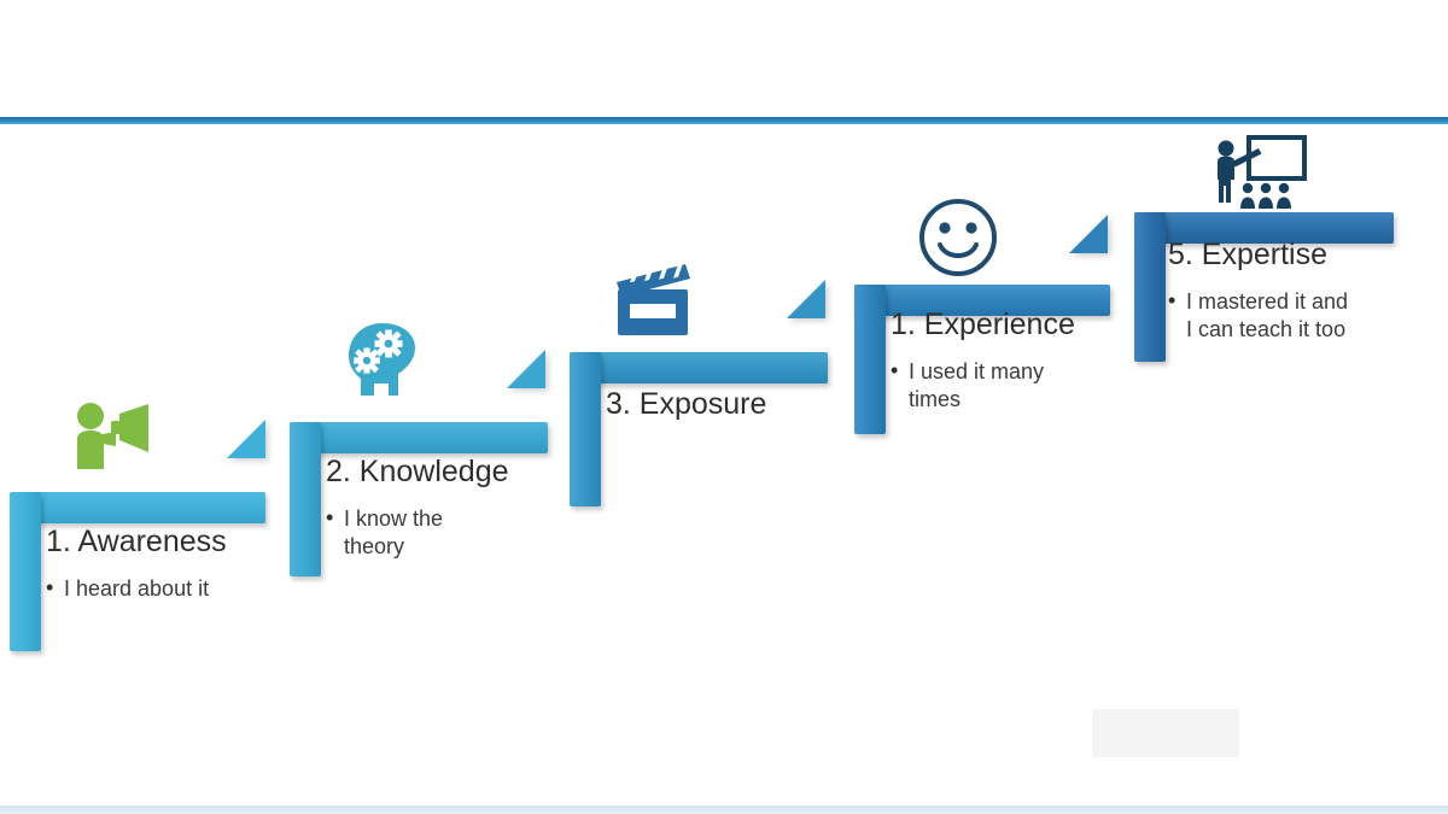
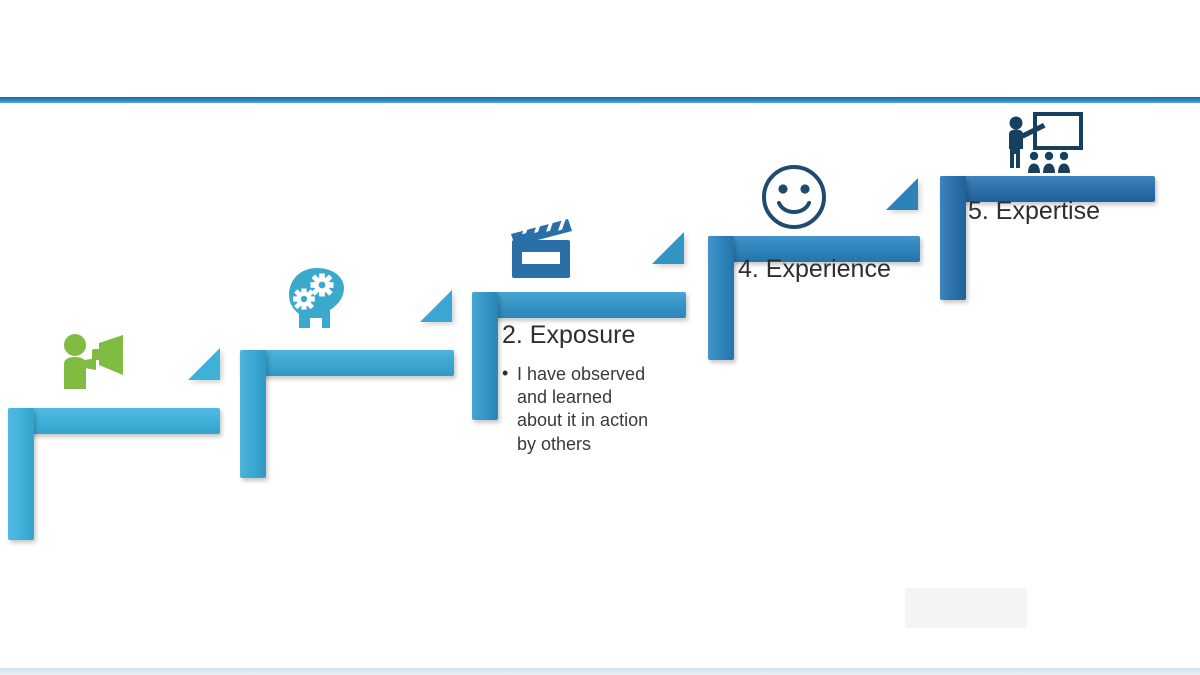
- 1. Awareness
- I heard about it
- 2. Knowledge
- I know the
- theory
- 3. Exposure
+ 2. Exposure
+ I have observed
+ and learned
+ about it in action
+ by others
- 1. Experience
+ 4. Experience
- I used it many
- times
  5. Expertise
- I mastered it and
- I can teach it too
